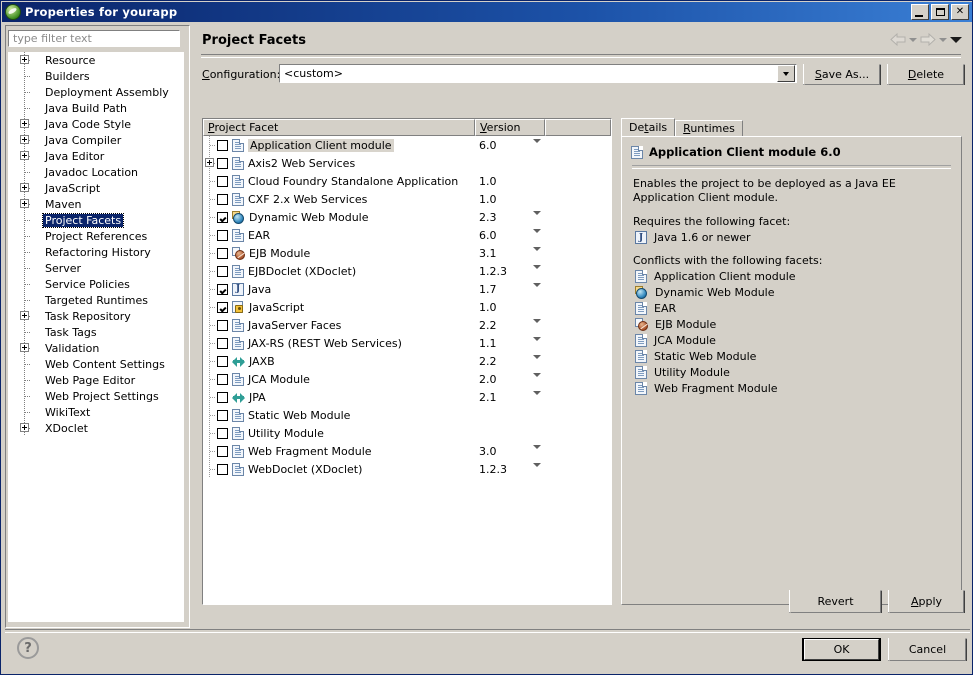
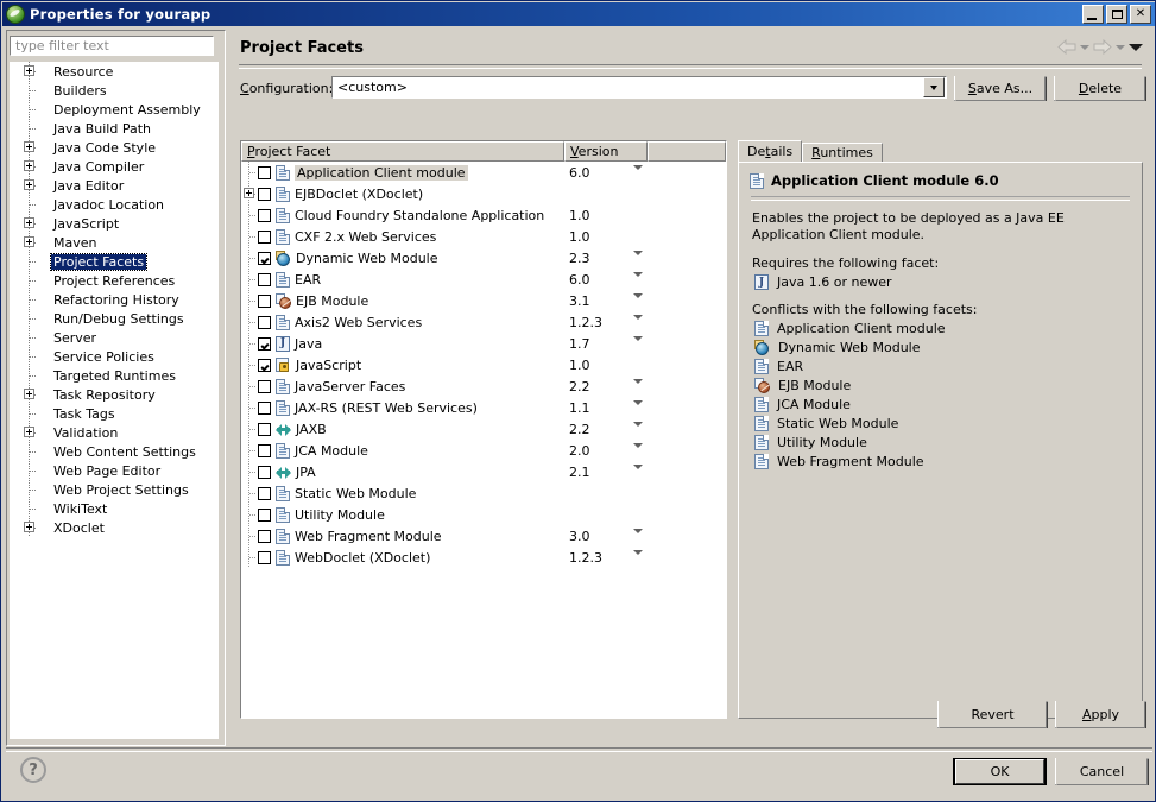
  Properties for yourapp
  ✕
  type filter text
  Resource
  Builders
  Deployment Assembly
  Java Build Path
  Java Code Style
  Java Compiler
  Java Editor
  Javadoc Location
  JavaScript
  Maven
  Project Facets
  Project References
  Refactoring History
+ Run/Debug Settings
  Server
  Service Policies
  Targeted Runtimes
  Task Repository
  Task Tags
  Validation
  Web Content Settings
  Web Page Editor
  Web Project Settings
  WikiText
  XDoclet
  Project Facets
  Configuration
  <custom>
  Save As...
  Delete
  Project Facet
  Version
  Application Client module
  6.0
- Axis2 Web Services
+ EJBDoclet (XDoclet)
  Cloud Foundry Standalone Application
  1.0
  CXF 2.x Web Services
  1.0
  Dynamic Web Module
  2.3
  EAR
  6.0
  EJB Module
  3.1
- EJBDoclet (XDoclet)
+ Axis2 Web Services
  1.2.3
  J
  Java
  1.7
  JavaScript
  1.0
  JavaServer Faces
  2.2
  JAX-RS (REST Web Services)
  1.1
  JAXB
  2.2
  JCA Module
  2.0
  JPA
  2.1
  Static Web Module
  Utility Module
  Web Fragment Module
  3.0
  WebDoclet (XDoclet)
  1.2.3
  Details
  Runtimes
  Application Client module 6.0
  Enables the project to be deployed as a Java EE Application Client module.
  Requires the following facet:
  J
  Java 1.6 or newer
  Conflicts with the following facets:
  Application Client module
  Dynamic Web Module
  EAR
  EJB Module
  JCA Module
  Static Web Module
  Utility Module
  Web Fragment Module
  Revert
  Apply
  ?
  OK
  Cancel
